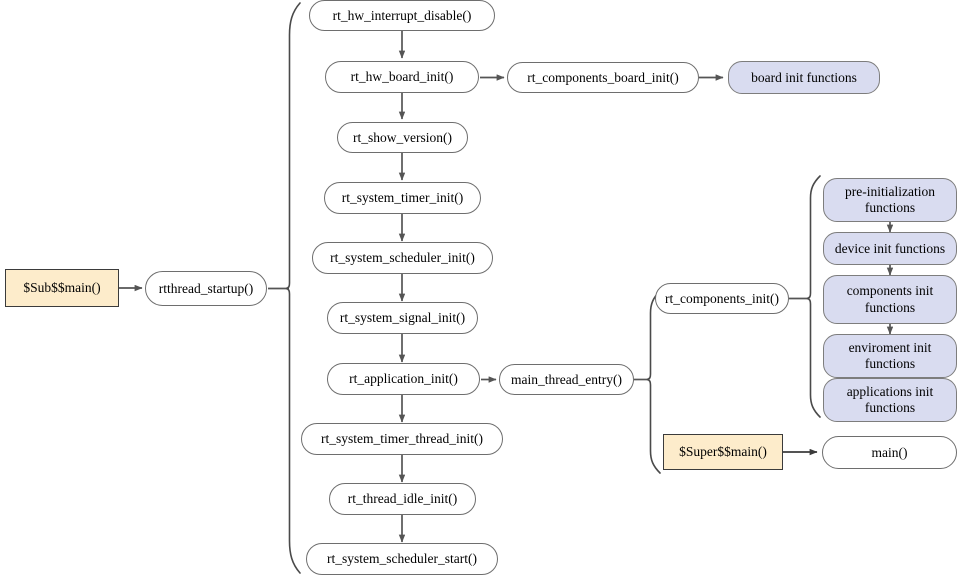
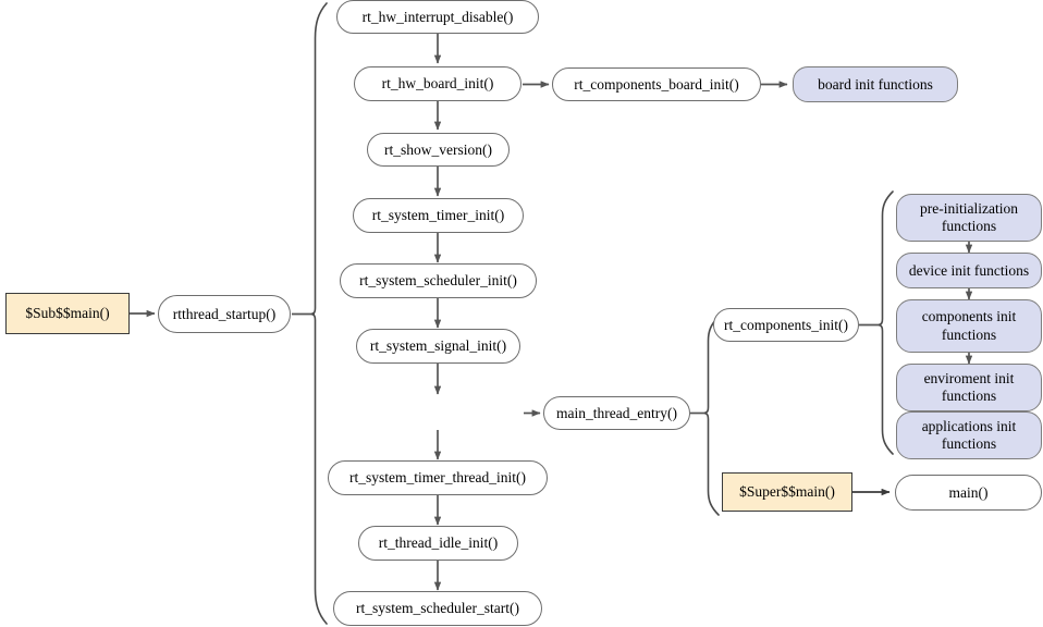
  $Sub$$main()
  rtthread_startup()
  rt_hw_interrupt_disable()
  rt_hw_board_init()
  rt_show_version()
  rt_system_timer_init()
  rt_system_scheduler_init()
  rt_system_signal_init()
- rt_application_init()
  rt_system_timer_thread_init()
  rt_thread_idle_init()
  rt_system_scheduler_start()
  rt_components_board_init()
  board init functions
  main_thread_entry()
  rt_components_init()
  $Super$$main()
  main()
  pre-initialization
  functions
  device init functions
  components init
  functions
  enviroment init
  functions
  applications init
  functions
